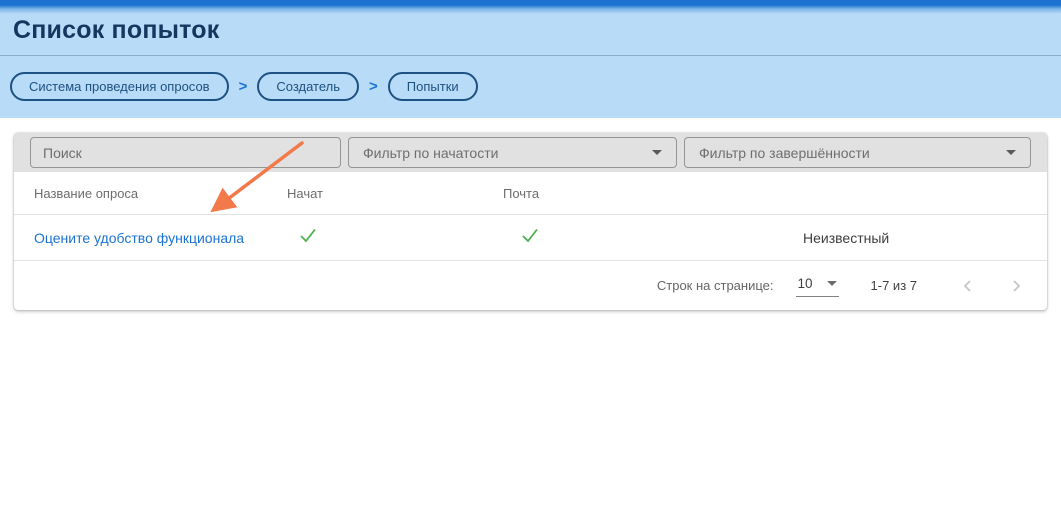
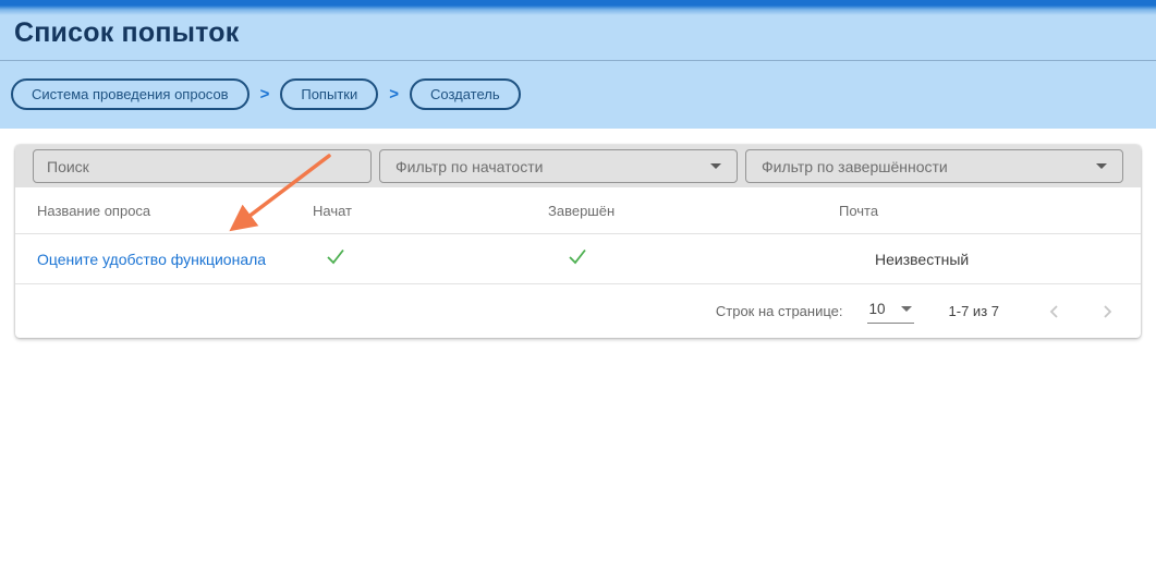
  Список попыток
  Система проведения опросов
  >
- Создатель
+ Попытки
  >
- Попытки
+ Создатель
  Поиск
  Фильтр по начатости
  Фильтр по завершённости
  Название опроса
  Начат
+ Завершён
  Почта
  Оцените удобство функционала
  Неизвестный
  Строк на странице:
  10
  1-7 из 7
